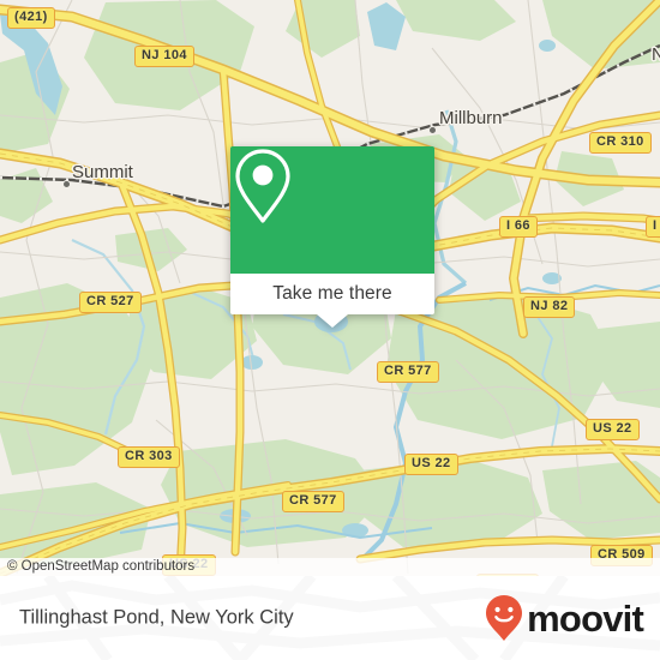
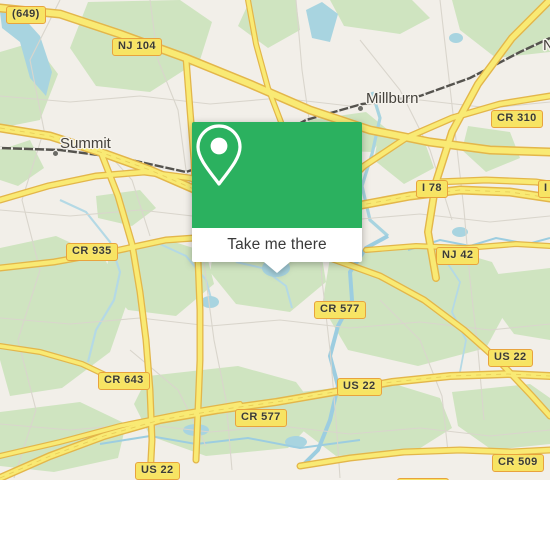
  Summit
  Millburn
  N
- (421)
+ (649)
  NJ 104
  CR 310
- I 66
+ I 78
- NJ 82
+ NJ 42
- CR 527
+ CR 935
  CR 577
  US 22
- CR 303
+ CR 643
  US 22
  CR 577
  US 22
  CR 509
  Take me there
- © OpenStreetMap contributors
- Tillinghast Pond, New York City
- moovit
